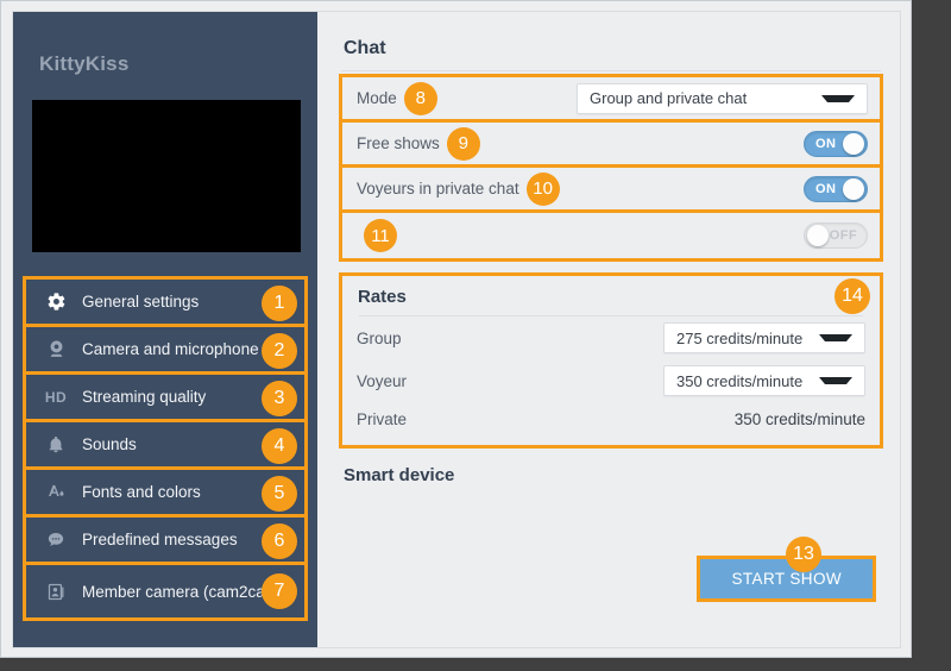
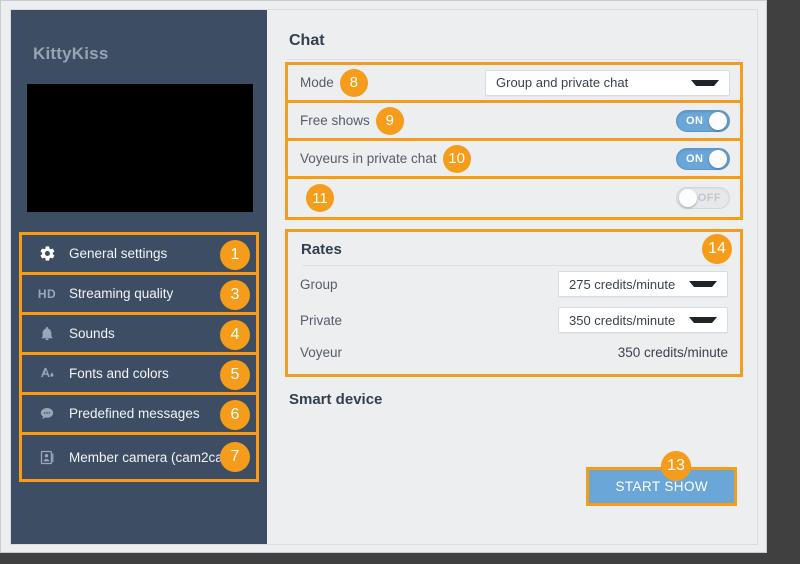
  KittyKiss
  General settings
  1
- Camera and microphone
- 2
  HD
  Streaming quality
  3
  Sounds
  4
  Fonts and colors
  5
  Predefined messages
  6
  Member camera (cam2c
  7
  Chat
  Mode
  8
  Group and private chat
  Free shows
  9
  ON
  Voyeurs in private chat
  10
  ON
  11
  OFF
  Rates
  14
  Group
  275 credits/minute
- Voyeur
+ Private
  350 credits/minute
- Private
+ Voyeur
  350 credits/minute
  Smart device
  13
  START SHOW
